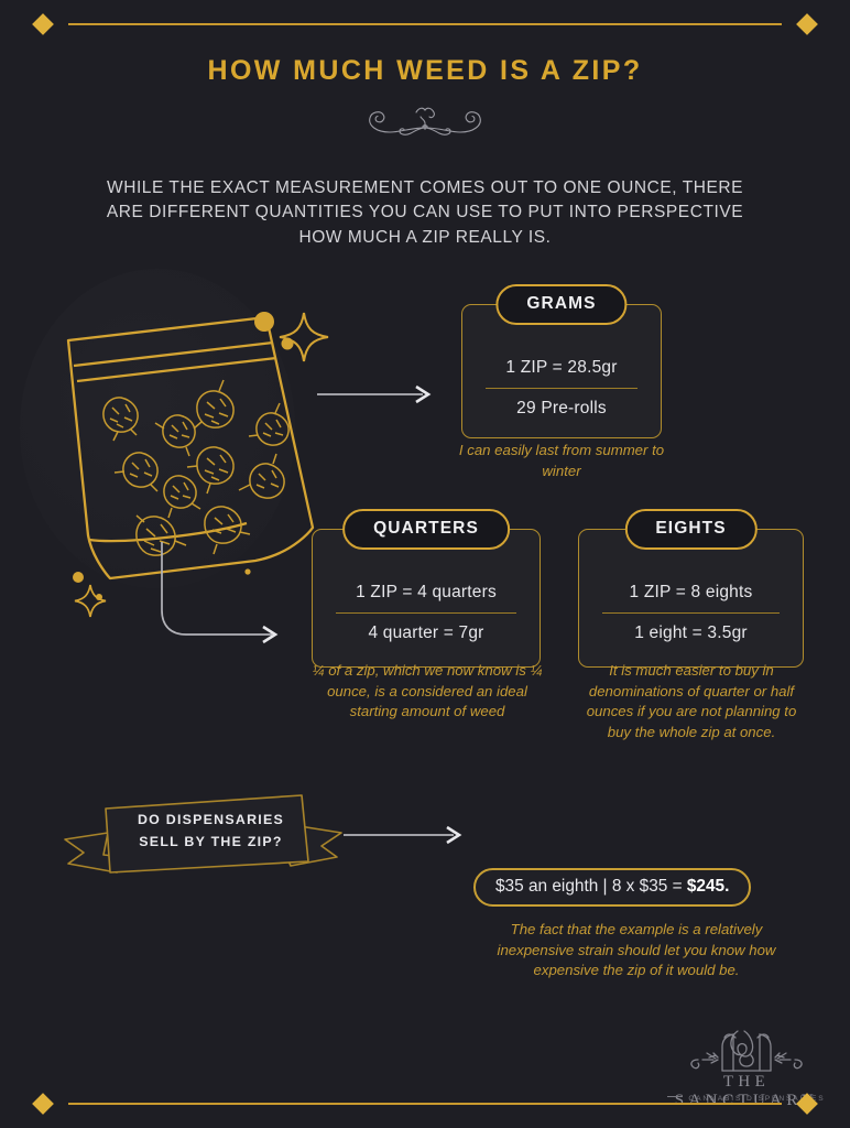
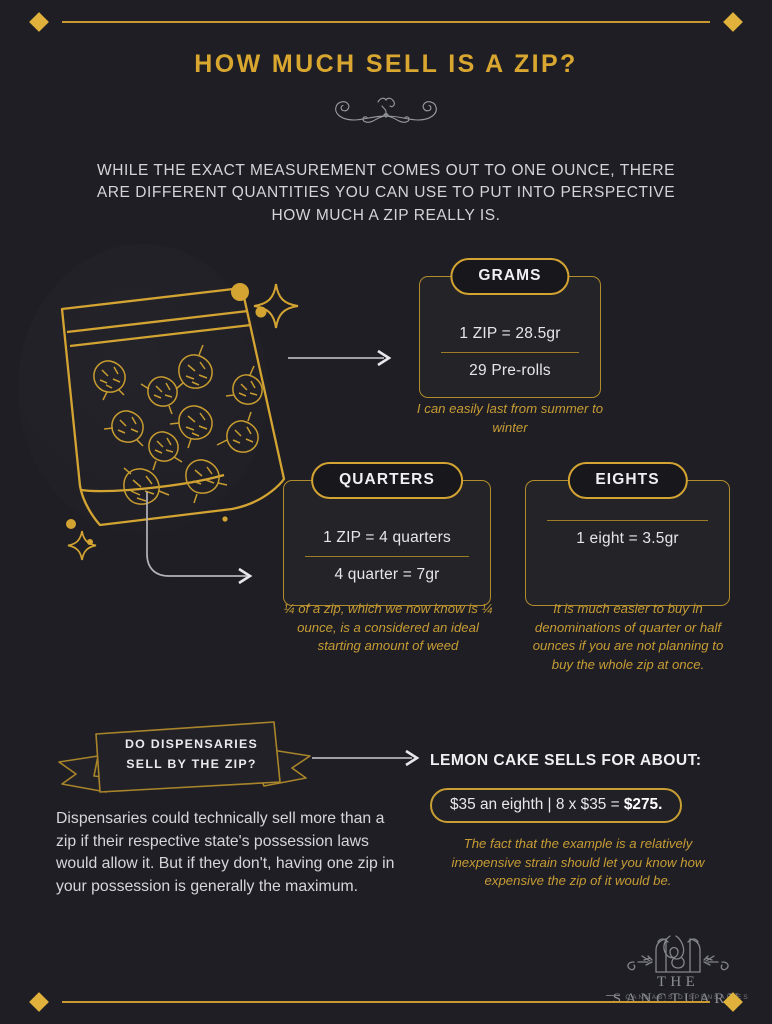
- HOW MUCH WEED IS A ZIP?
+ HOW MUCH SELL IS A ZIP?
  WHILE THE EXACT MEASUREMENT COMES OUT TO ONE OUNCE, THERE ARE DIFFERENT QUANTITIES YOU CAN USE TO PUT INTO PERSPECTIVE HOW MUCH A ZIP REALLY IS.
  1 ZIP = 28.5gr
  29 Pre-rolls
  GRAMS
  I can easily last from summer to winter
  1 ZIP = 4 quarters
  4 quarter = 7gr
  QUARTERS
  ¼ of a zip, which we now know is ¼ ounce, is a considered an ideal starting amount of weed
- 1 ZIP = 8 eights
  1 eight = 3.5gr
  EIGHTS
  It is much easier to buy in denominations of quarter or half ounces if you are not planning to buy the whole zip at once.
  DO DISPENSARIES
  SELL BY THE ZIP?
+ Dispensaries could technically sell more than a zip if their respective state's possession laws would allow it. But if they don't, having one zip in your possession is generally the maximum.
+ LEMON CAKE SELLS FOR ABOUT:
- $35 an eighth | 8 x $35 = $245.
+ $35 an eighth | 8 x $35 = $275.
  The fact that the example is a relatively inexpensive strain should let you know how expensive the zip of it would be.
  THE SANCTUAR
